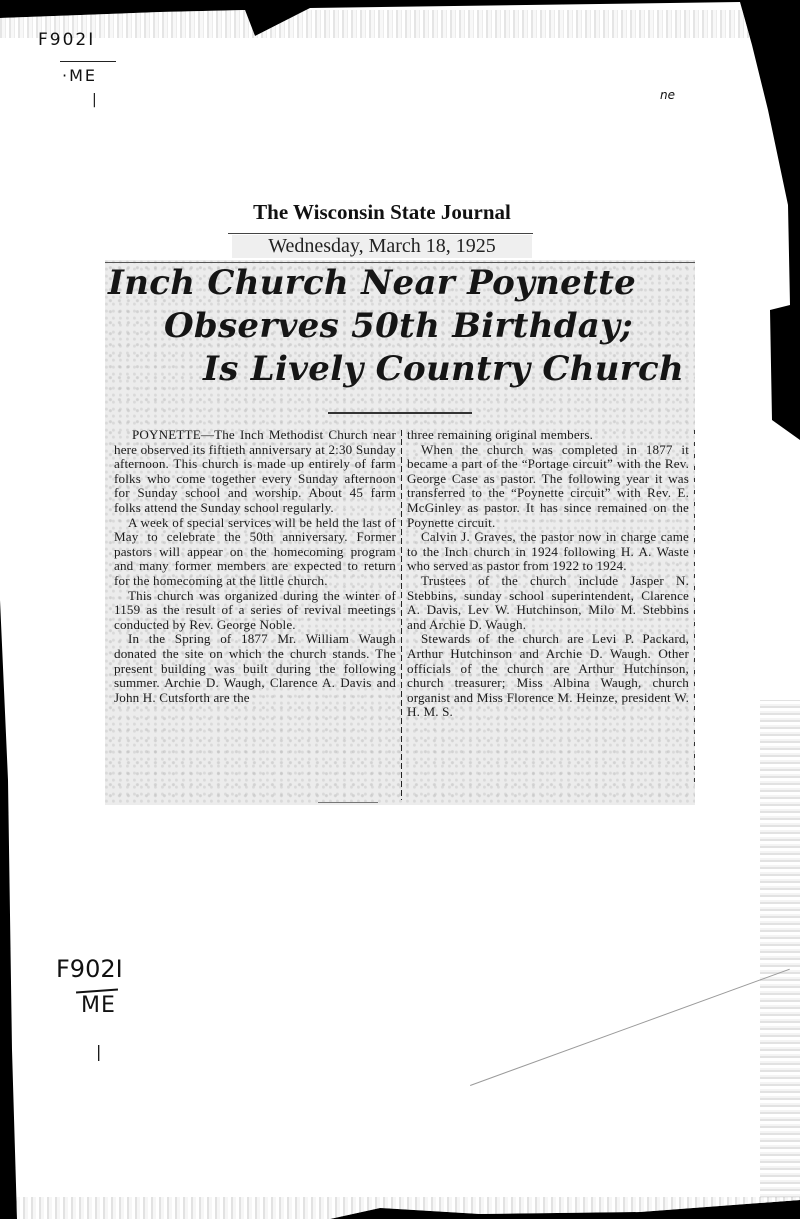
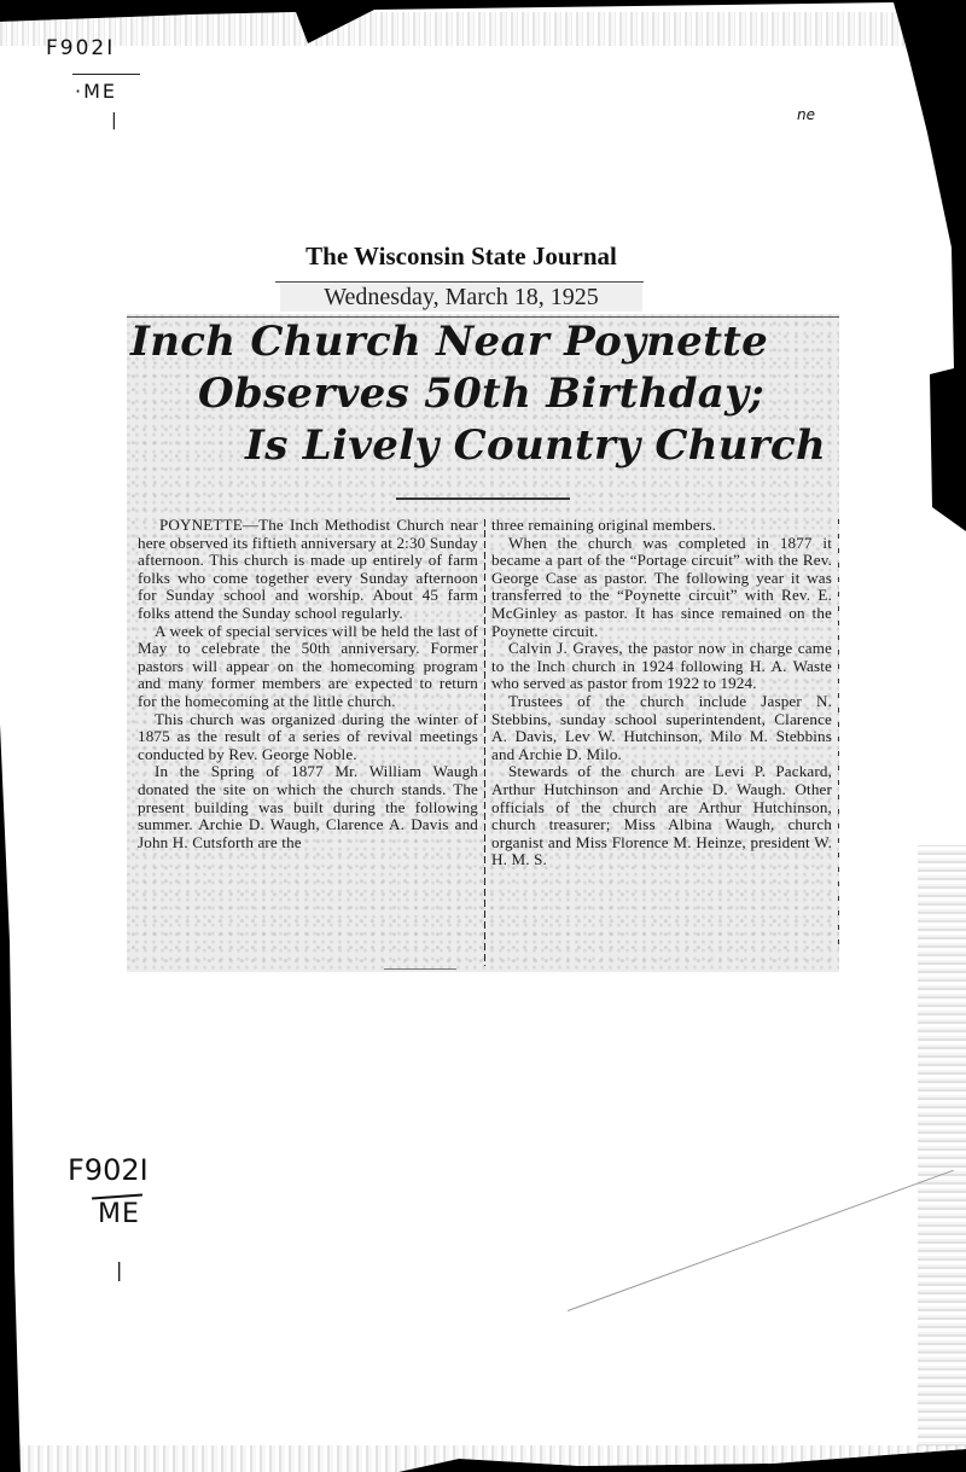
  F902I
  ·ME
  |
  ne
  F902I
  ME
  |
  The Wisconsin State Journal
  Wednesday, March 18, 1925
  Inch Church Near Poynette
  Observes 50th Birthday;
  Is Lively Country Church
  POYNETTE—The Inch Methodist Church near here observed its fiftieth anniversary at 2:30 Sunday afternoon. This church is made up entirely of farm folks who come together every Sunday afternoon for Sunday school and worship. About 45 farm folks attend the Sunday school regularly.
  A week of special services will be held the last of May to celebrate the 50th anniversary. Former pastors will appear on the homecoming program and many former members are expected to return for the homecoming at the little church.
- This church was organized during the winter of 1159 as the result of a series of revival meetings conducted by Rev. George Noble.
+ This church was organized during the winter of 1875 as the result of a series of revival meetings conducted by Rev. George Noble.
  In the Spring of 1877 Mr. William Waugh donated the site on which the church stands. The present building was built during the following summer. Archie D. Waugh, Clarence A. Davis and John H. Cutsforth are the
  three remaining original members.
  When the church was completed in 1877 it became a part of the “Portage circuit” with the Rev. George Case as pastor. The following year it was transferred to the “Poynette circuit” with Rev. E. McGinley as pastor. It has since remained on the Poynette circuit.
  Calvin J. Graves, the pastor now in charge came to the Inch church in 1924 following H. A. Waste who served as pastor from 1922 to 1924.
- Trustees of the church include Jasper N. Stebbins, sunday school superintendent, Clarence A. Davis, Lev W. Hutchinson, Milo M. Stebbins and Archie D. Waugh.
+ Trustees of the church include Jasper N. Stebbins, sunday school superintendent, Clarence A. Davis, Lev W. Hutchinson, Milo M. Stebbins and Archie D. Milo.
  Stewards of the church are Levi P. Packard, Arthur Hutchinson and Archie D. Waugh. Other officials of the church are Arthur Hutchinson, church treasurer; Miss Albina Waugh, church organist and Miss Florence M. Heinze, president W. H. M. S.
